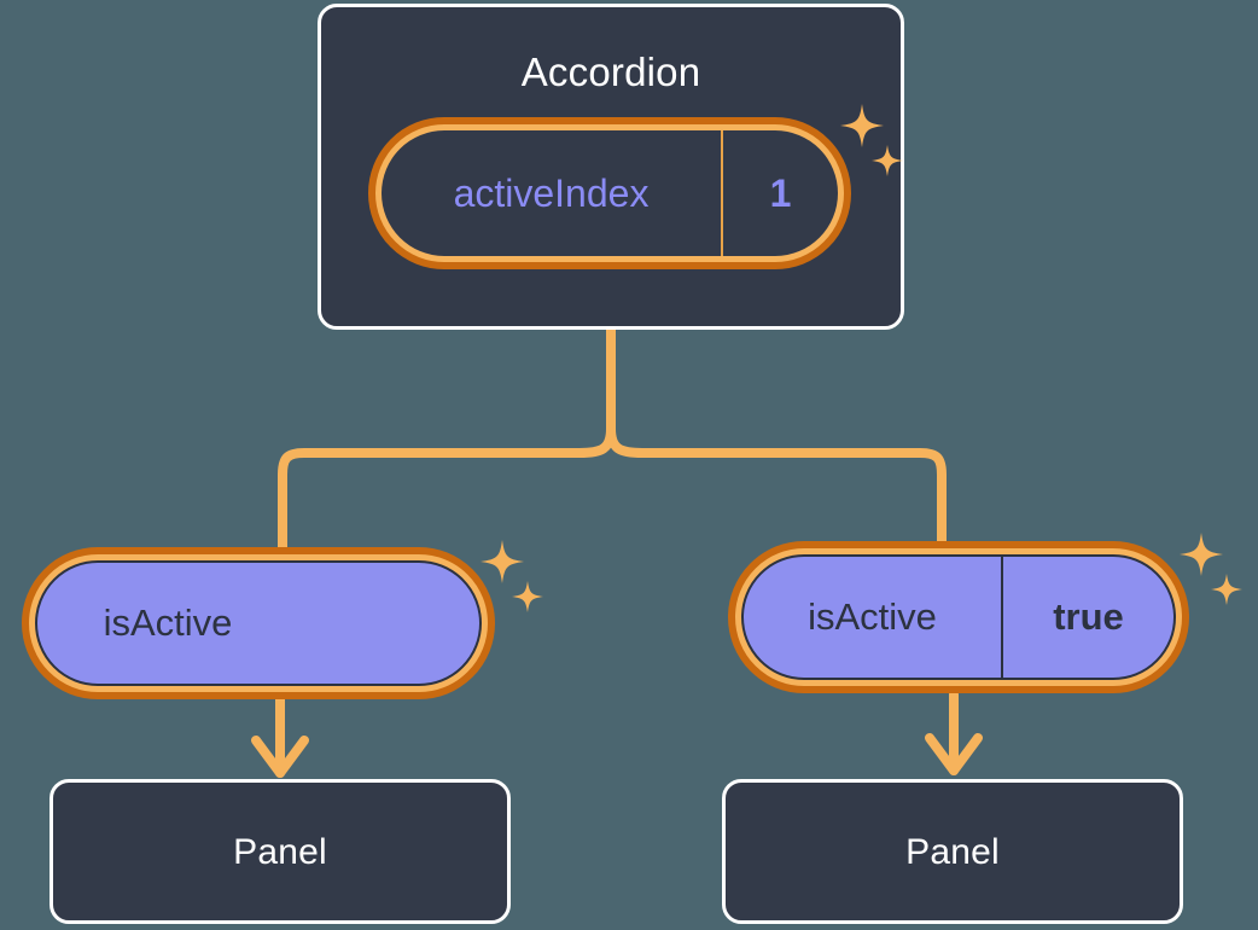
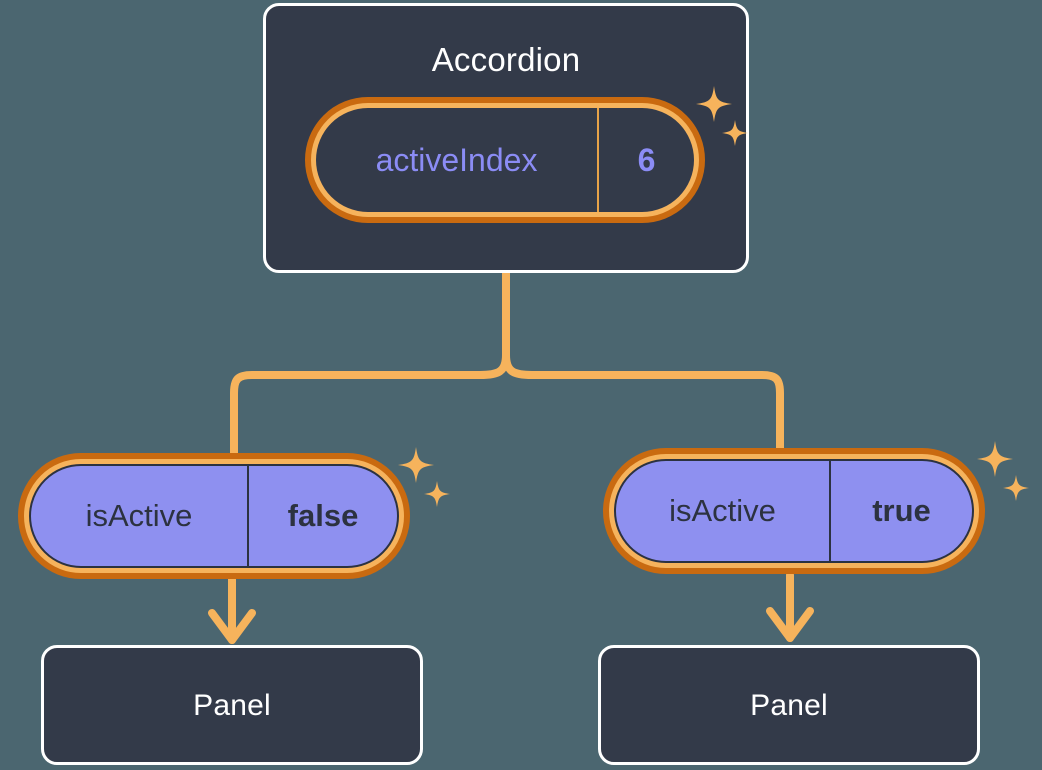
  Accordion
  activeIndex
- 1
+ 6
  isActive
+ false
  Panel
  isActive
  true
  Panel
